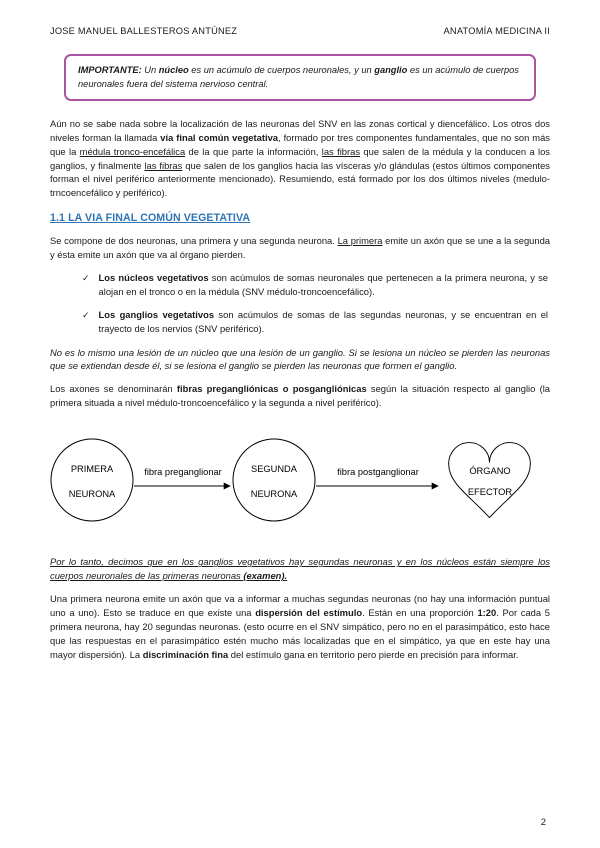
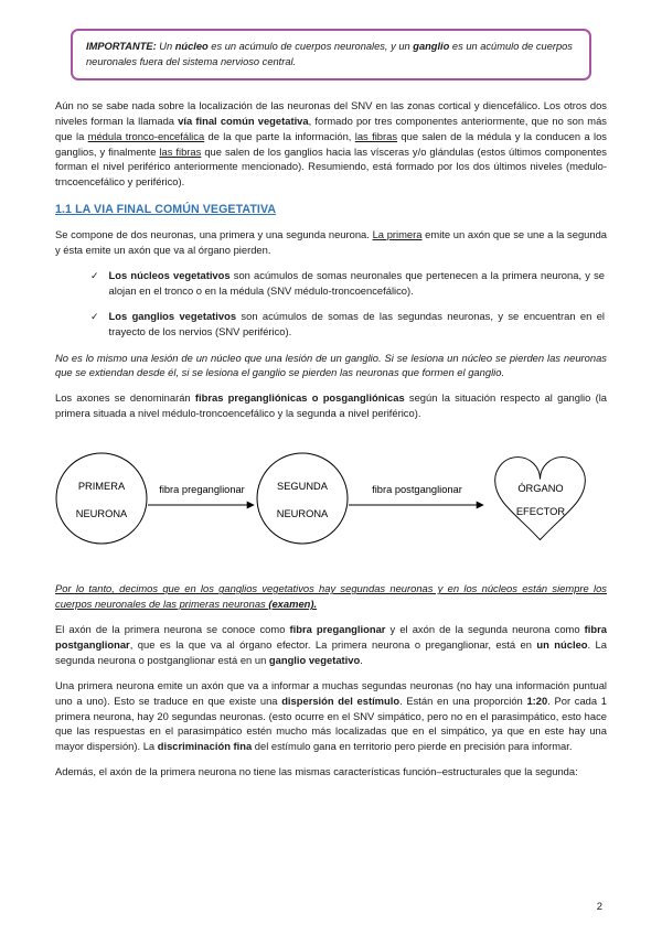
- JOSE MANUEL BALLESTEROS ANTÚNEZ
- ANATOMÍA MEDICINA II
  IMPORTANTE: Un núcleo es un acúmulo de cuerpos neuronales, y un ganglio es un acúmulo de cuerpos neuronales fuera del sistema nervioso central.
- Aún no se sabe nada sobre la localización de las neuronas del SNV en las zonas cortical y diencefálico. Los otros dos niveles forman la llamada vía final común vegetativa, formado por tres componentes fundamentales, que no son más que la médula tronco-encefálica de la que parte la información, las fibras que salen de la médula y la conducen a los ganglios, y finalmente las fibras que salen de los ganglios hacia las vísceras y/o glándulas (estos últimos componentes forman el nivel periférico anteriormente mencionado). Resumiendo, está formado por los dos últimos niveles (medulo-trncoencefálico y periférico).
+ Aún no se sabe nada sobre la localización de las neuronas del SNV en las zonas cortical y diencefálico. Los otros dos niveles forman la llamada vía final común vegetativa, formado por tres componentes anteriormente, que no son más que la médula tronco-encefálica de la que parte la información, las fibras que salen de la médula y la conducen a los ganglios, y finalmente las fibras que salen de los ganglios hacia las vísceras y/o glándulas (estos últimos componentes forman el nivel periférico anteriormente mencionado). Resumiendo, está formado por los dos últimos niveles (medulo-trncoencefálico y periférico).
  1.1 LA VIA FINAL COMÚN VEGETATIVA
  Se compone de dos neuronas, una primera y una segunda neurona. La primera emite un axón que se une a la segunda y ésta emite un axón que va al órgano pierden.
  ✓
  Los núcleos vegetativos son acúmulos de somas neuronales que pertenecen a la primera neurona, y se alojan en el tronco o en la médula (SNV médulo-troncoencefálico).
  ✓
  Los ganglios vegetativos son acúmulos de somas de las segundas neuronas, y se encuentran en el trayecto de los nervios (SNV periférico).
  No es lo mismo una lesión de un núcleo que una lesión de un ganglio. Si se lesiona un núcleo se pierden las neuronas que se extiendan desde él, si se lesiona el ganglio se pierden las neuronas que formen el ganglio.
  Los axones se denominarán fibras pregangliónicas o posgangliónicas según la situación respecto al ganglio (la primera situada a nivel médulo-troncoencefálico y la segunda a nivel periférico).
  PRIMERA
  NEURONA
  fibra preganglionar
  SEGUNDA
  NEURONA
  fibra postganglionar
  ÓRGANO
  EFECTOR
  Por lo tanto, decimos que en los ganglios vegetativos hay segundas neuronas y en los núcleos están siempre los cuerpos neuronales de las primeras neuronas (examen).
+ El axón de la primera neurona se conoce como fibra preganglionar y el axón de la segunda neurona como fibra postganglionar, que es la que va al órgano efector. La primera neurona o preganglionar, está en un núcleo. La segunda neurona o postganglionar está en un ganglio vegetativo.
- Una primera neurona emite un axón que va a informar a muchas segundas neuronas (no hay una información puntual uno a uno). Esto se traduce en que existe una dispersión del estímulo. Están en una proporción 1:20. Por cada 5 primera neurona, hay 20 segundas neuronas. (esto ocurre en el SNV simpático, pero no en el parasimpático, esto hace que las respuestas en el parasimpático estén mucho más localizadas que en el simpático, ya que en este hay una mayor dispersión). La discriminación fina del estímulo gana en territorio pero pierde en precisión para informar.
+ Una primera neurona emite un axón que va a informar a muchas segundas neuronas (no hay una información puntual uno a uno). Esto se traduce en que existe una dispersión del estímulo. Están en una proporción 1:20. Por cada 1 primera neurona, hay 20 segundas neuronas. (esto ocurre en el SNV simpático, pero no en el parasimpático, esto hace que las respuestas en el parasimpático estén mucho más localizadas que en el simpático, ya que en este hay una mayor dispersión). La discriminación fina del estímulo gana en territorio pero pierde en precisión para informar.
+ Además, el axón de la primera neurona no tiene las mismas características función–estructurales que la segunda:
  2
